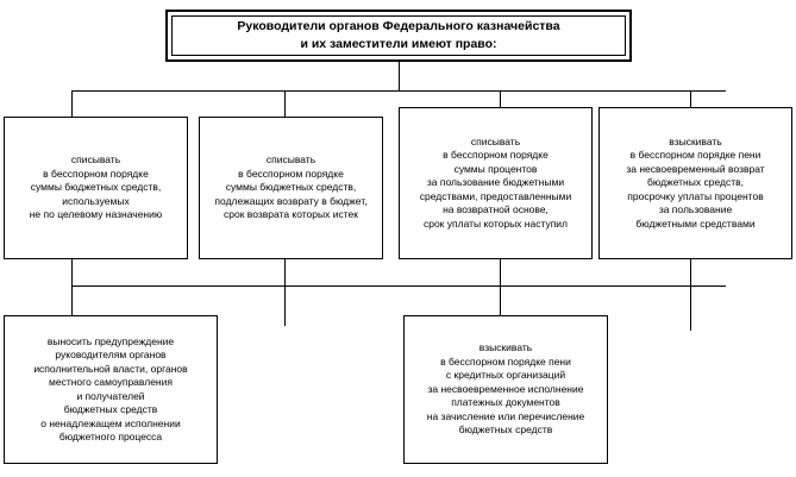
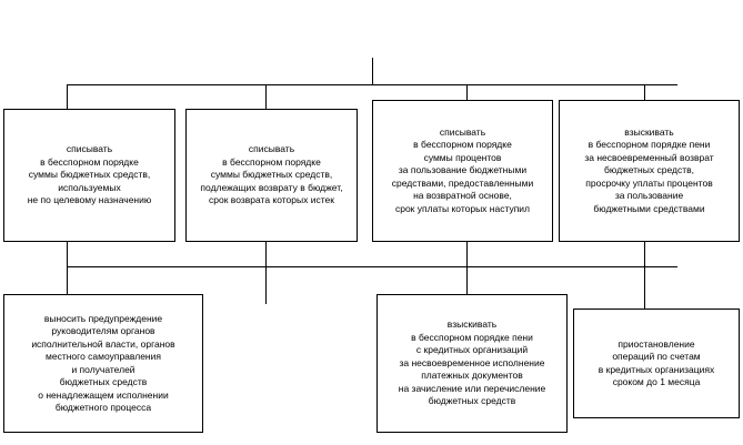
- Руководители органов Федерального казначейства
- и их заместители имеют право:
  списывать
  в бесспорном порядке
  суммы бюджетных средств,
  используемых
  не по целевому назначению
  списывать
  в бесспорном порядке
  суммы бюджетных средств,
  подлежащих возврату в бюджет,
  срок возврата которых истек
  списывать
  в бесспорном порядке
  суммы процентов
  за пользование бюджетными
  средствами, предоставленными
  на возвратной основе,
  срок уплаты которых наступил
  взыскивать
  в бесспорном порядке пени
  за несвоевременный возврат
  бюджетных средств,
  просрочку уплаты процентов
  за пользование
  бюджетными средствами
  выносить предупреждение
  руководителям органов
  исполнительной власти, органов
  местного самоуправления
  и получателей
  бюджетных средств
  о ненадлежащем исполнении
  бюджетного процесса
  взыскивать
  в бесспорном порядке пени
  с кредитных организаций
  за несвоевременное исполнение
  платежных документов
  на зачисление или перечисление
  бюджетных средств
+ приостановление
+ операций по счетам
+ в кредитных организациях
+ сроком до 1 месяца
